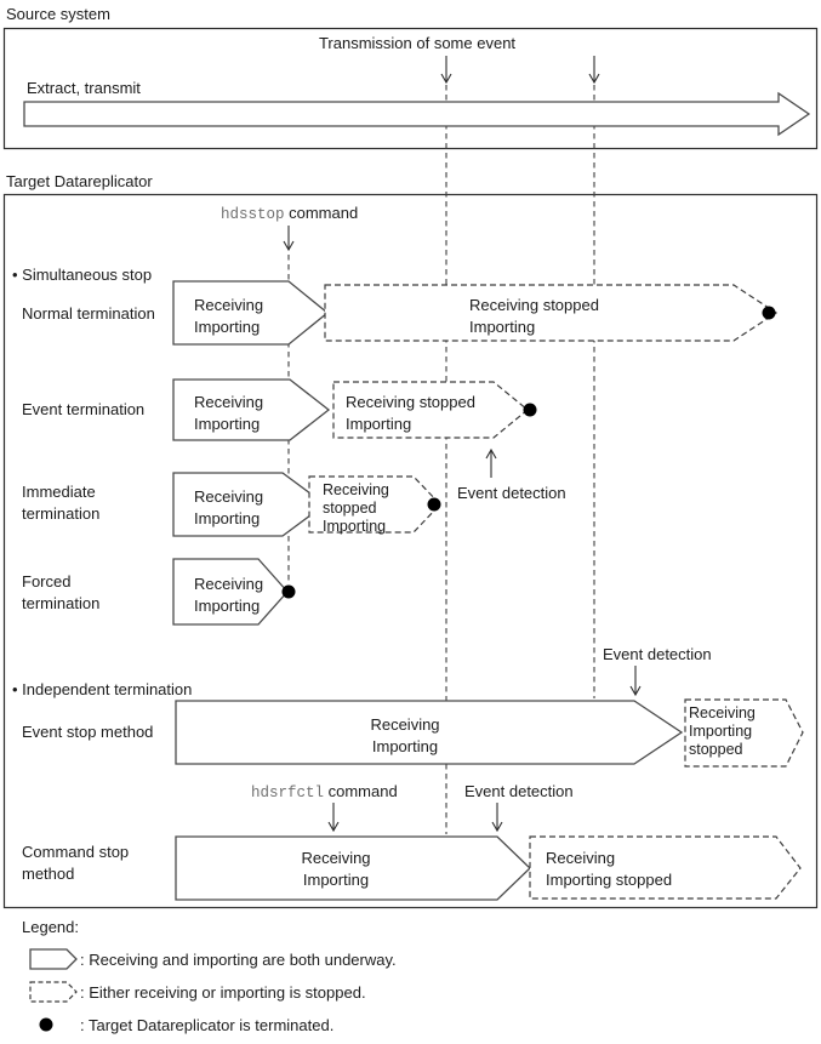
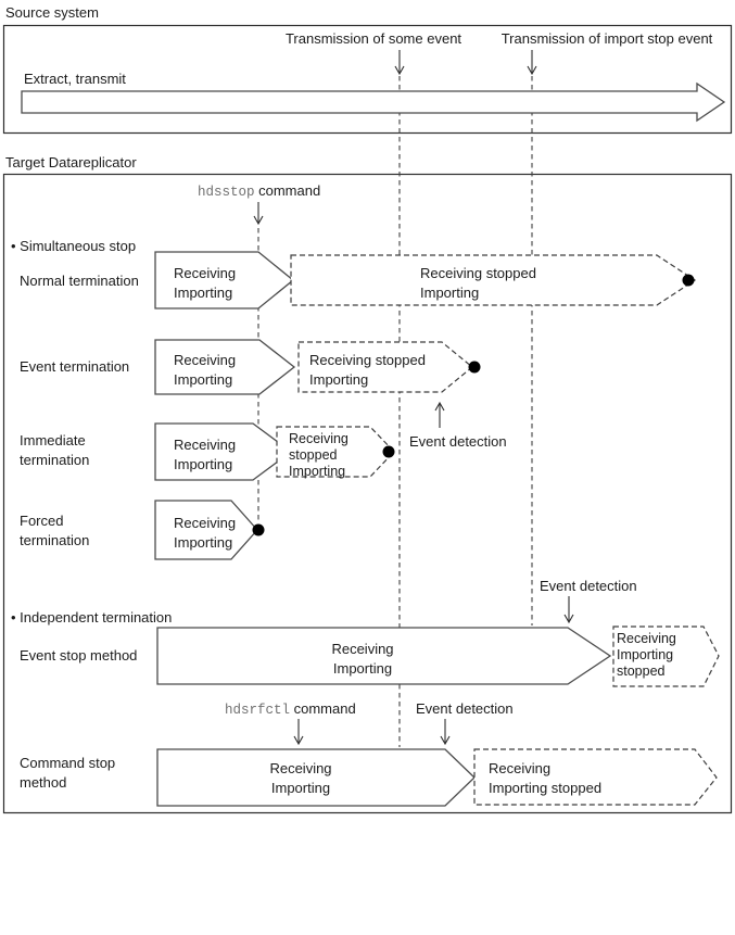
  Source system
  Transmission of some event
+ Transmission of import stop event
  Extract, transmit
  Target Datareplicator
  hdsstop command
  • Simultaneous stop
  Normal termination
  Event termination
  Immediate
  termination
  Forced
  termination
  • Independent termination
  Event stop method
  Command stop
  method
  Receiving
  Importing
  Receiving stopped
  Importing
  Receiving
  Importing
  Receiving stopped
  Importing
  Event detection
  Receiving
  Importing
  Receiving
  stopped
  Importing
  Receiving
  Importing
  Event detection
  Receiving
  Importing
  Receiving
  Importing
  stopped
  hdsrfctl command
  Event detection
  Receiving
  Importing
  Receiving
  Importing stopped
- Legend:
- : Receiving and importing are both underway.
- : Either receiving or importing is stopped.
- : Target Datareplicator is terminated.
